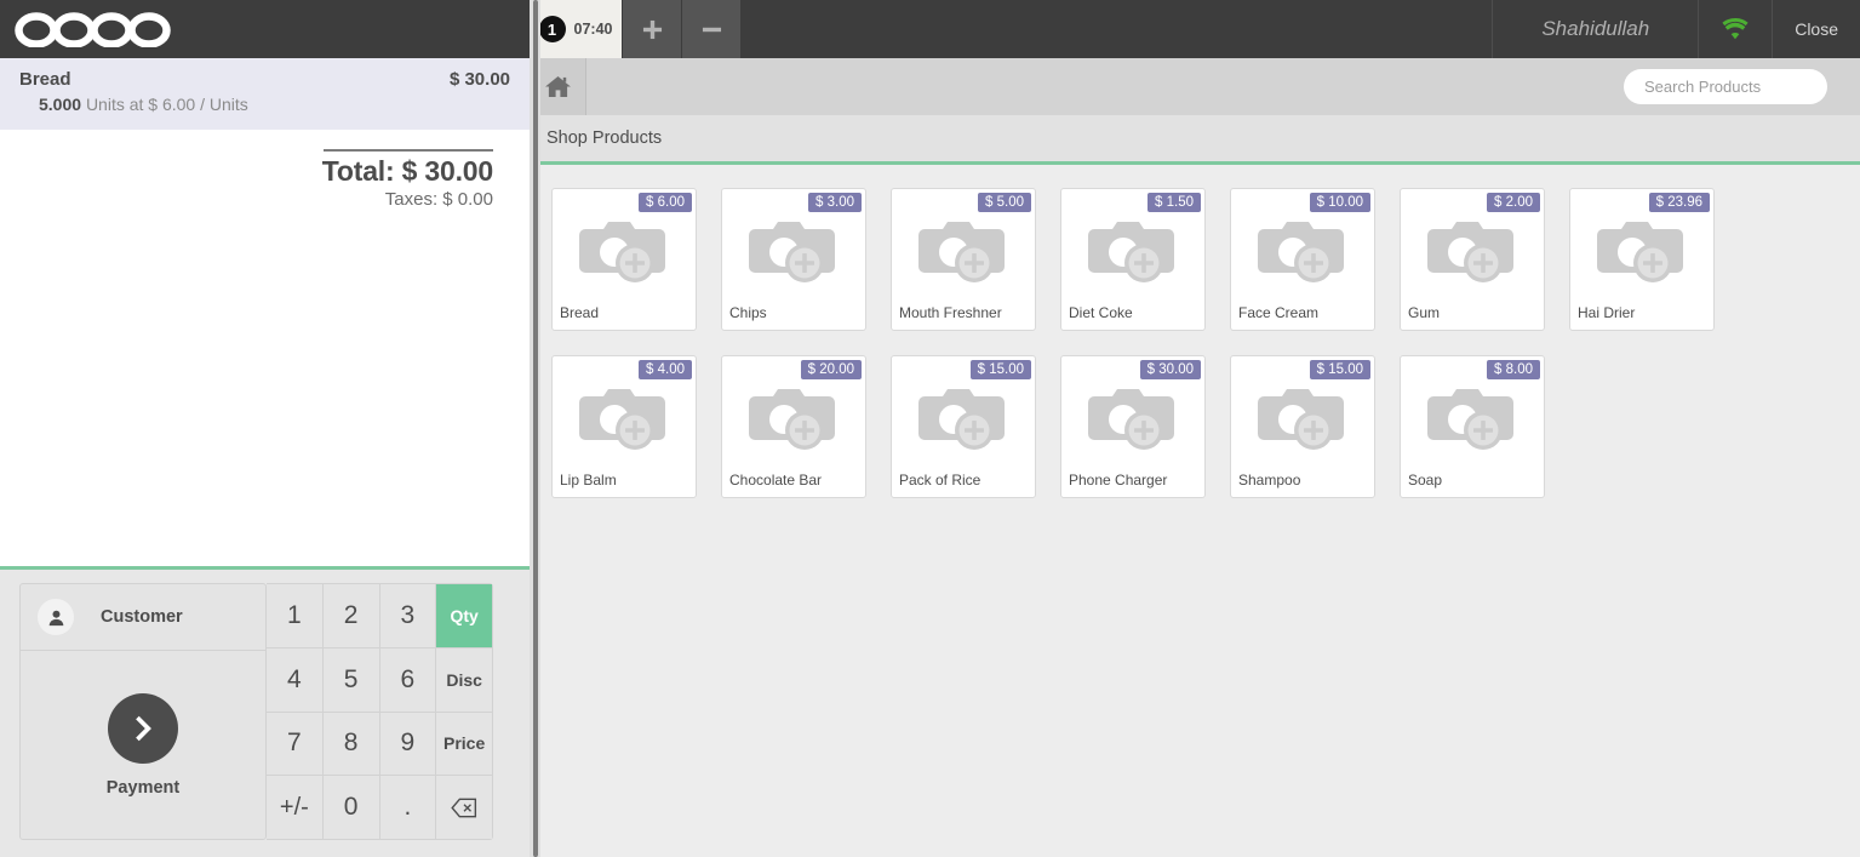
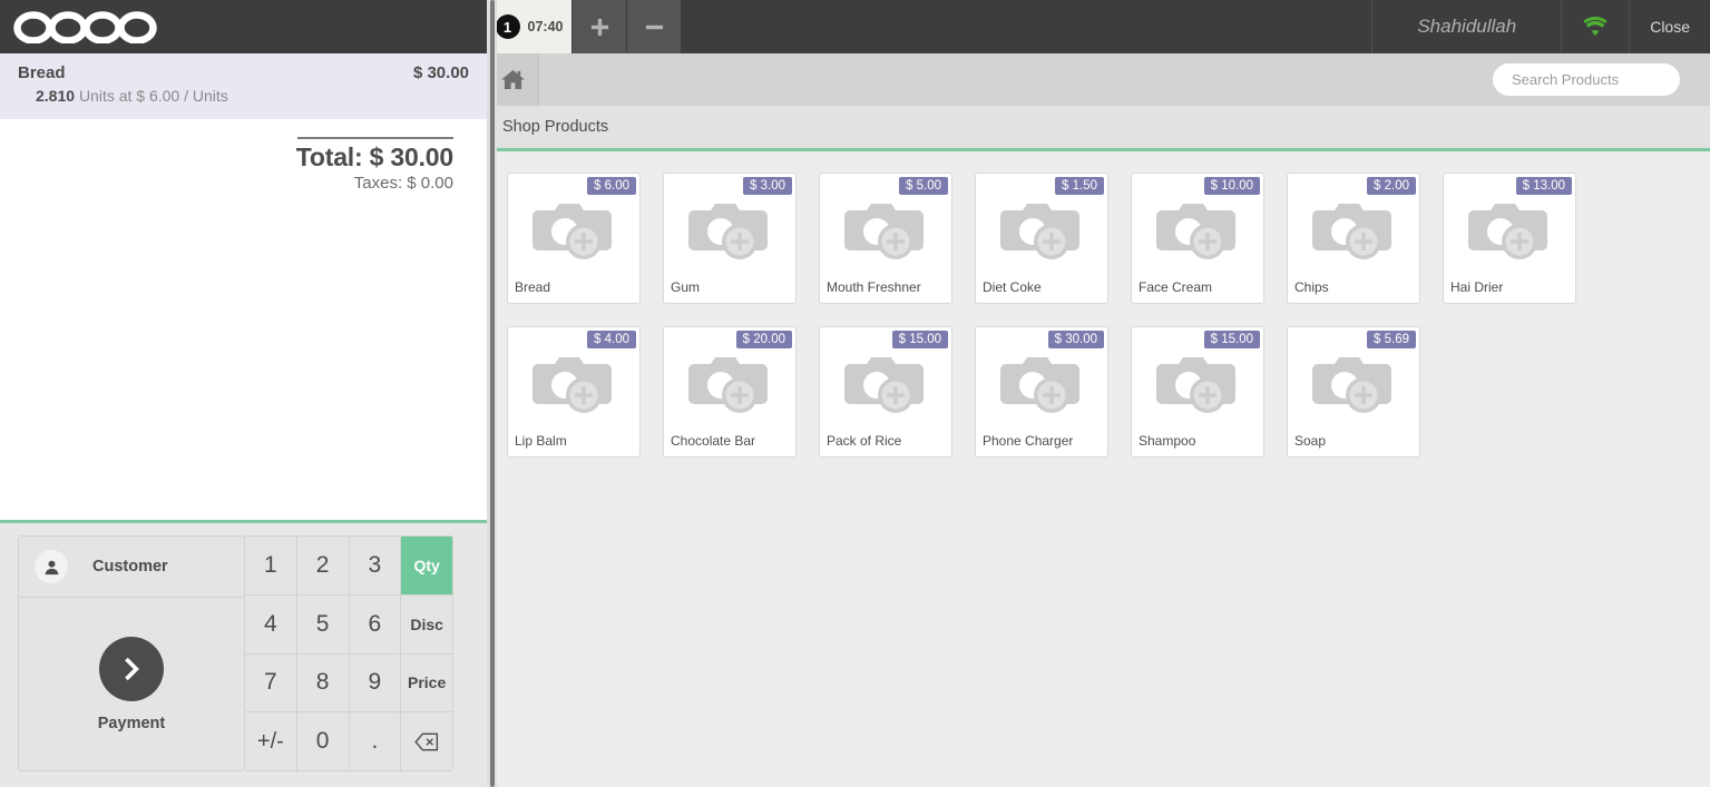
  Bread
  $ 30.00
- 5.000 Units at $ 6.00 / Units
+ 2.810 Units at $ 6.00 / Units
  Total: $ 30.00
  Taxes: $ 0.00
  Customer
  Payment
  1
  2
  3
  Qty
  4
  5
  6
  Disc
  7
  8
  9
  Price
  +/-
  0
  .
  1
  07:40
  Shahidullah
  Close
  Search Products
  Shop Products
  $ 6.00
  Bread
  $ 3.00
- Chips
+ Gum
  $ 5.00
  Mouth Freshner
  $ 1.50
  Diet Coke
  $ 10.00
  Face Cream
  $ 2.00
- Gum
+ Chips
- $ 23.96
+ $ 13.00
  Hai Drier
  $ 4.00
  Lip Balm
  $ 20.00
  Chocolate Bar
  $ 15.00
  Pack of Rice
  $ 30.00
  Phone Charger
  $ 15.00
  Shampoo
- $ 8.00
+ $ 5.69
  Soap
